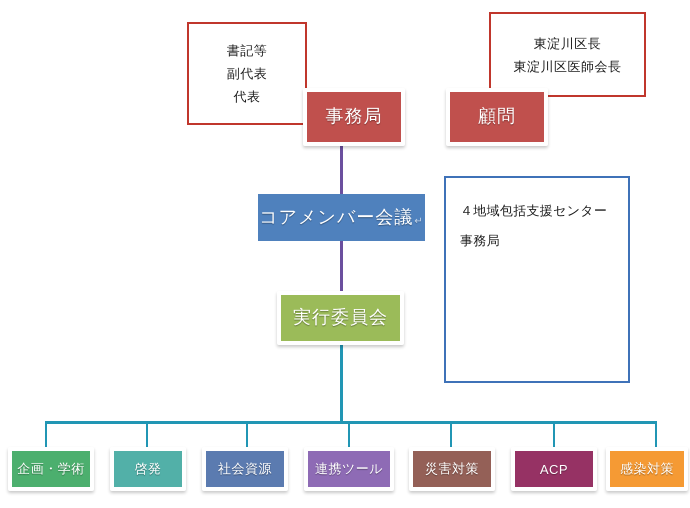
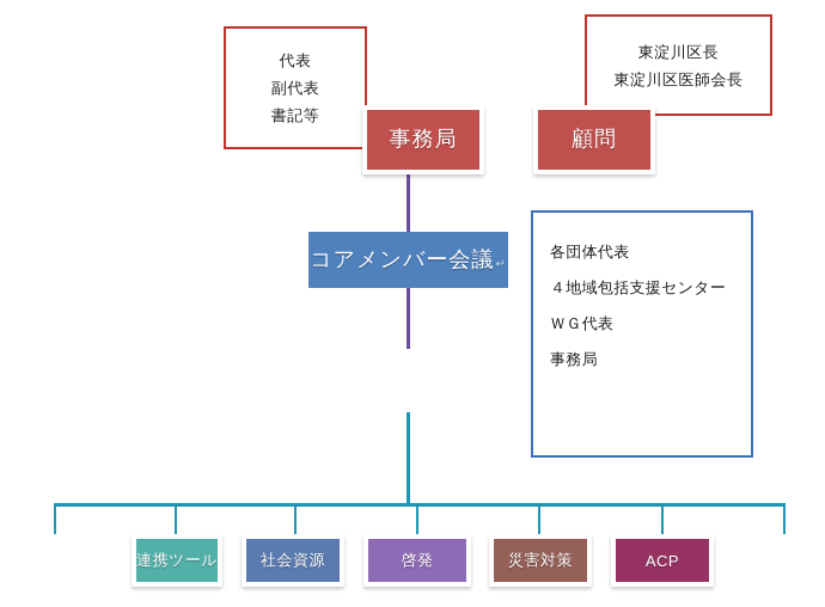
- 書記等
+ 代表
  副代表
- 代表
+ 書記等
  東淀川区長
  東淀川区医師会長
  事務局
  顧問
  コアメンバー会議
  ↵
+ 各団体代表
  ４地域包括支援センター
+ ＷＧ代表
  事務局
- 実行委員会
- 企画・学術
- 啓発
+ 連携ツール
  社会資源
- 連携ツール
+ 啓発
  災害対策
  ACP
- 感染対策
